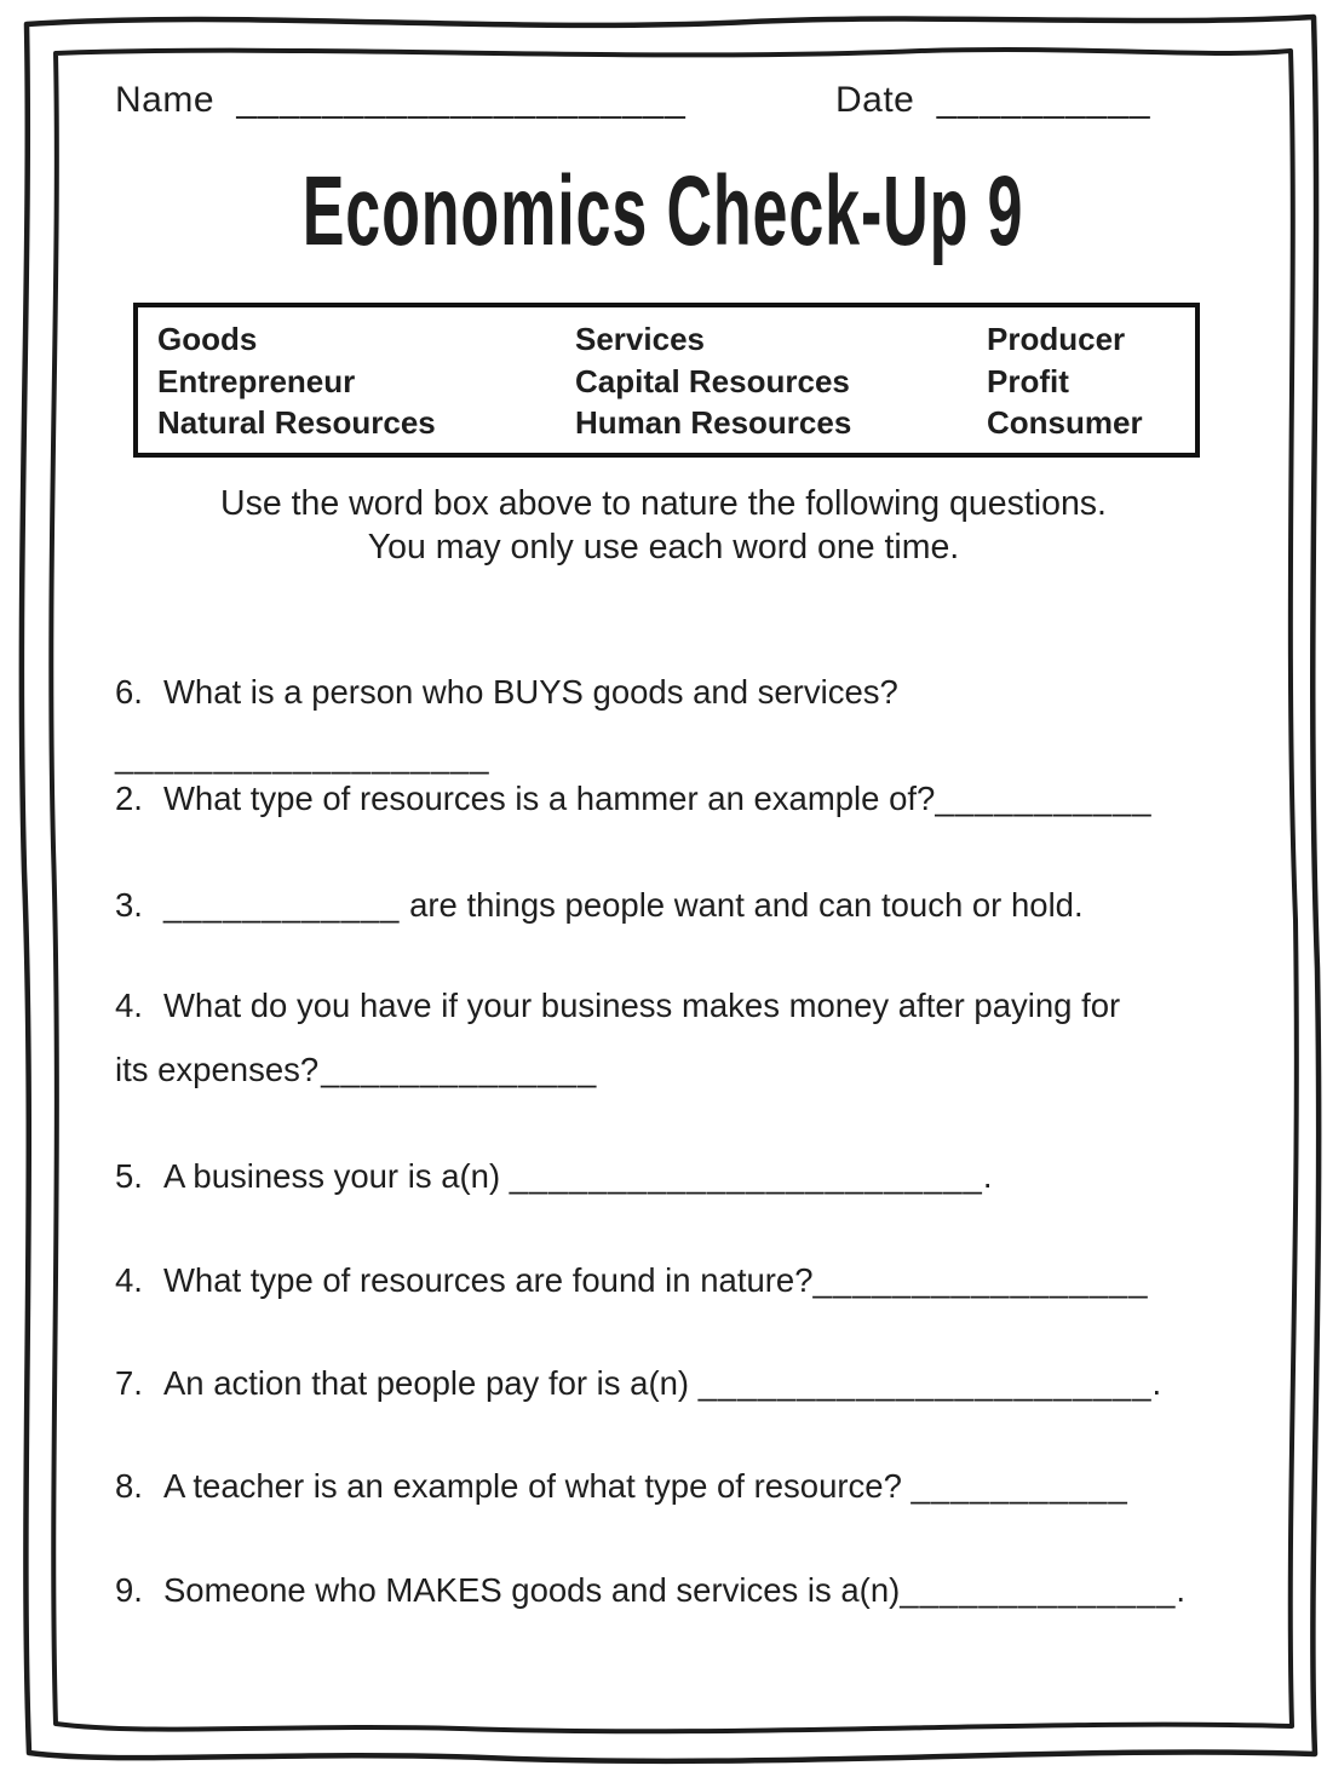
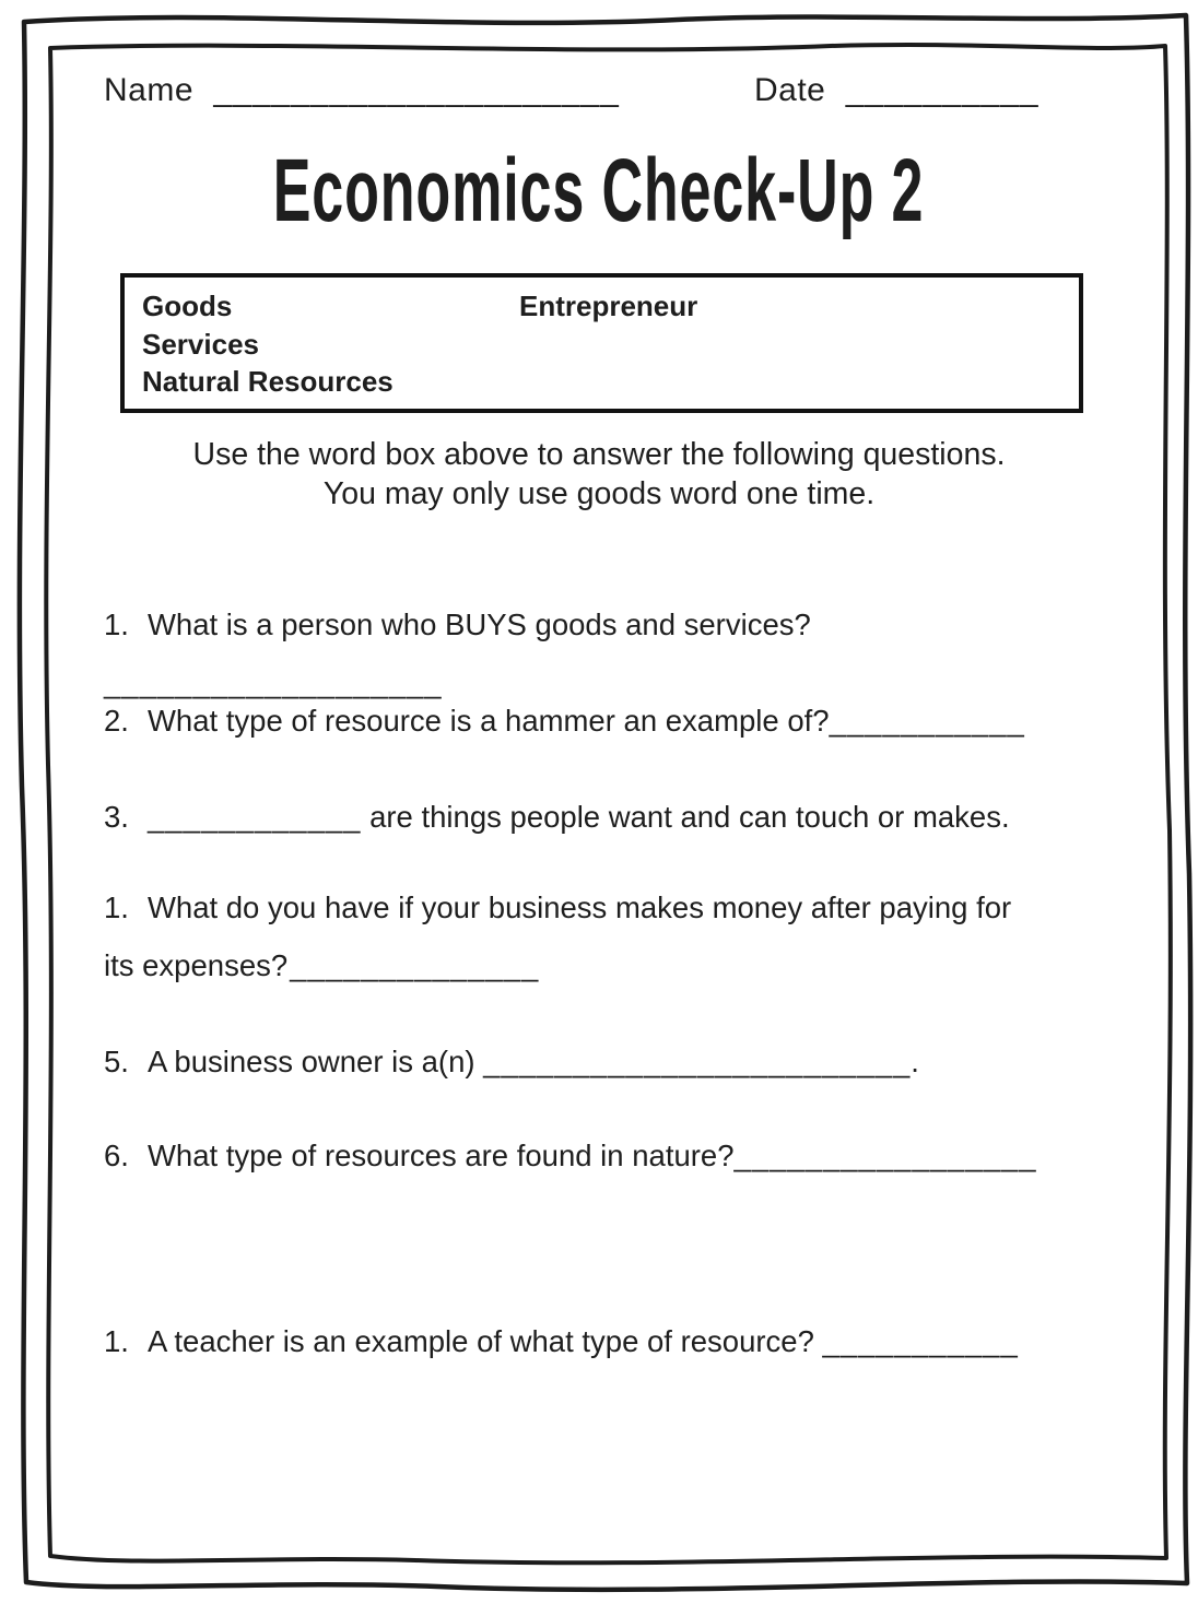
  Name _____________________
  Date __________
- Economics Check-Up 9
+ Economics Check-Up 2
  Goods
- Entrepreneur
+ Services
  Natural Resources
- Services
+ Entrepreneur
- Capital Resources
- Human Resources
- Producer
- Profit
- Consumer
- Use the word box above to nature the following questions.
+ Use the word box above to answer the following questions.
- You may only use each word one time.
+ You may only use goods word one time.
- 6. What is a person who BUYS goods and services?___________________
+ 1. What is a person who BUYS goods and services?___________________
- 2. What type of resources is a hammer an example of?___________
+ 2. What type of resource is a hammer an example of?___________
- 3. ____________ are things people want and can touch or hold.
+ 3. ____________ are things people want and can touch or makes.
- 4. What do you have if your business makes money after paying for
+ 1. What do you have if your business makes money after paying for
  its expenses?______________
- 5. A business your is a(n) ________________________.
+ 5. A business owner is a(n) ________________________.
- 4. What type of resources are found in nature?_________________
+ 6. What type of resources are found in nature?_________________
- 7. An action that people pay for is a(n) _______________________.
- 8. A teacher is an example of what type of resource? ___________
+ 1. A teacher is an example of what type of resource? ___________
- 9. Someone who MAKES goods and services is a(n)______________.
